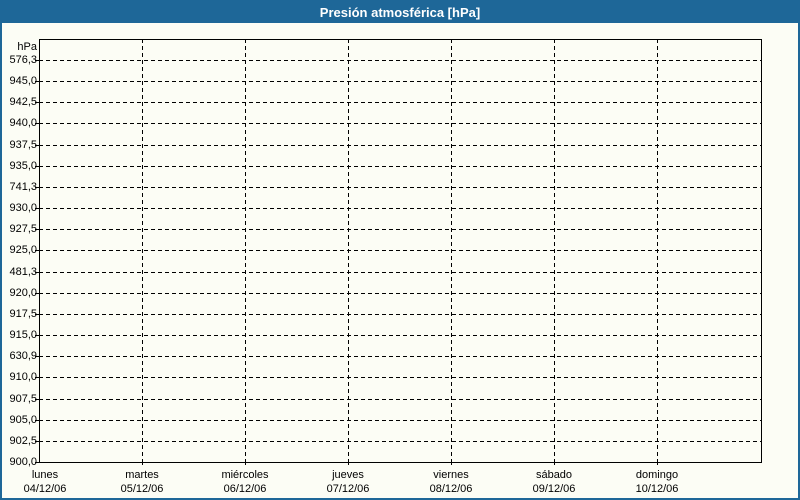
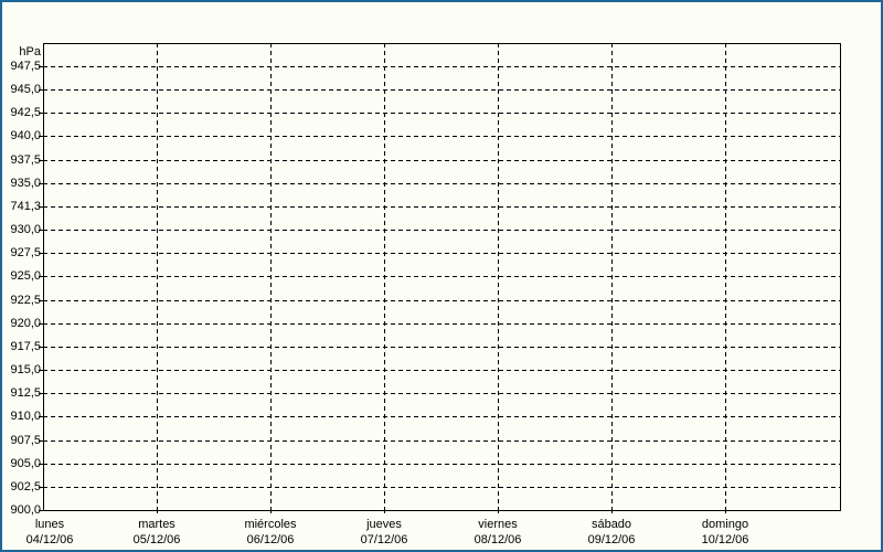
- Presión atmosférica [hPa]
  hPa
- 576,3
+ 947,5
  945,0
  942,5
  940,0
  937,5
  935,0
  741,3
  930,0
  927,5
  925,0
- 481,3
+ 922,5
  920,0
  917,5
  915,0
- 630,9
+ 912,5
  910,0
  907,5
  905,0
  902,5
  900,0
  lunes
  04/12/06
  martes
  05/12/06
  miércoles
  06/12/06
  jueves
  07/12/06
  viernes
  08/12/06
  sábado
  09/12/06
  domingo
  10/12/06
